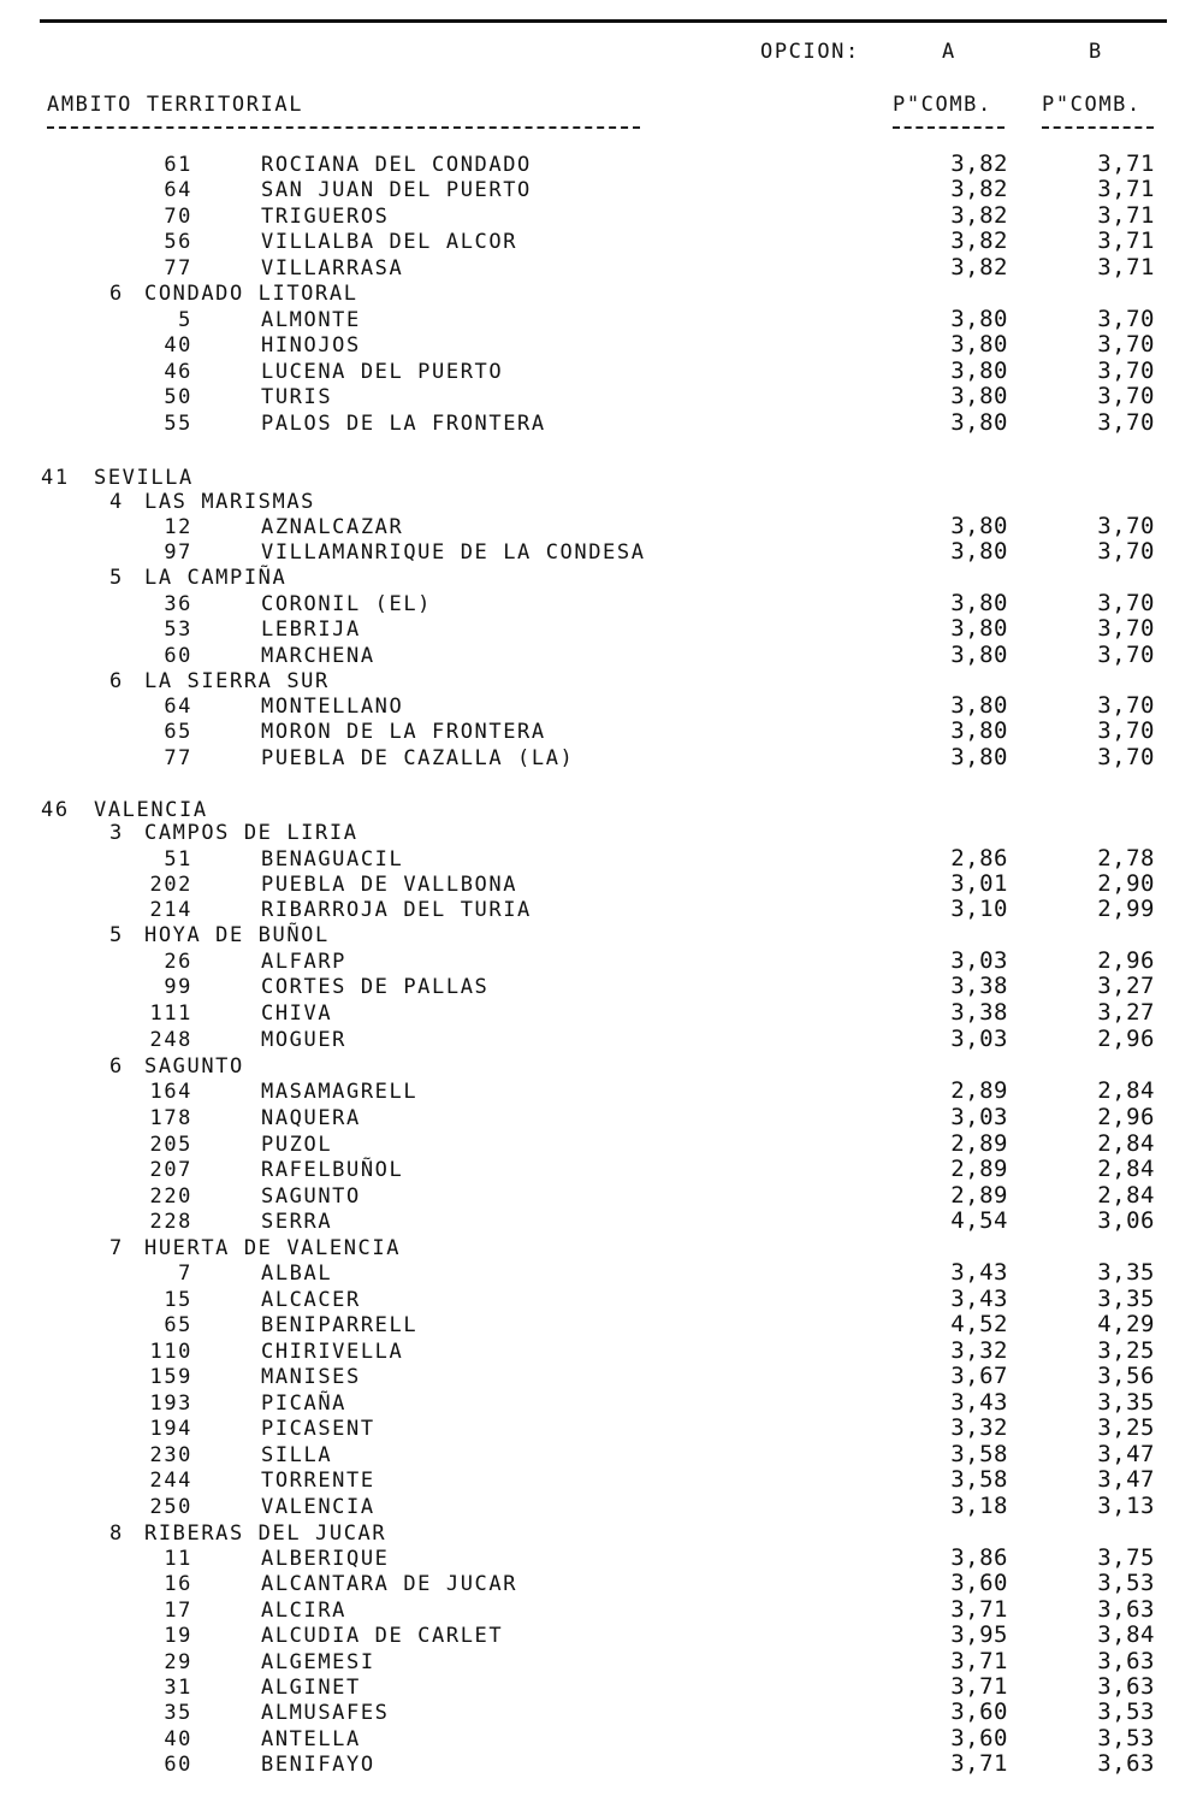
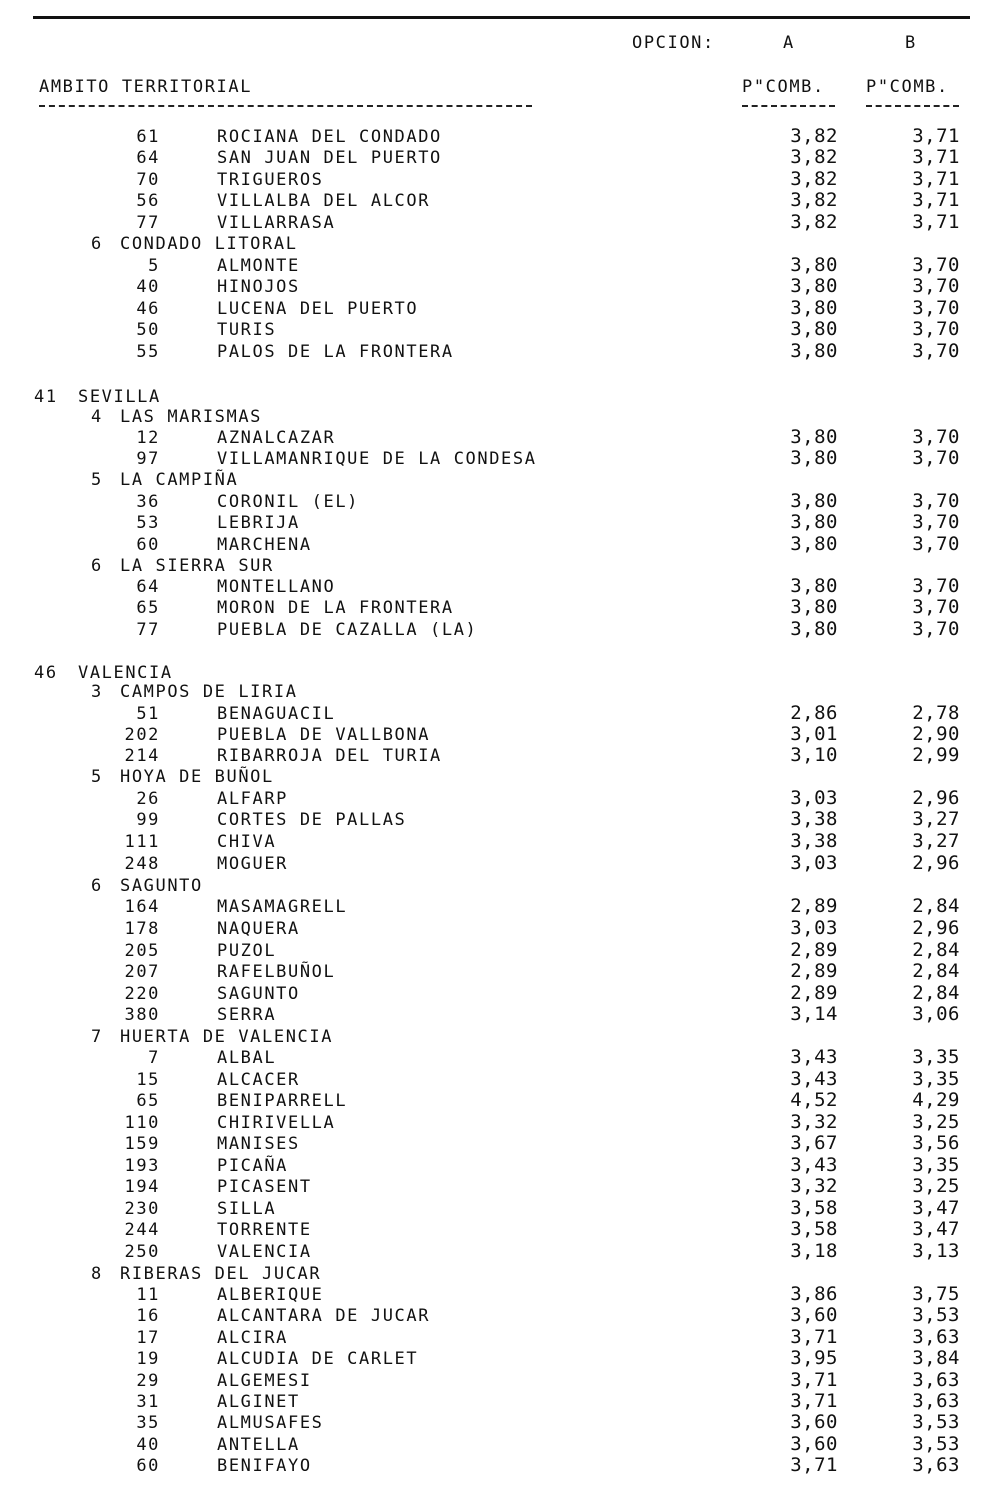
  OPCION:
  A
  B
  AMBITO TERRITORIAL
  P"COMB.
  P"COMB.
  61
  ROCIANA DEL CONDADO
  3,82
  3,71
  64
  SAN JUAN DEL PUERTO
  3,82
  3,71
  70
  TRIGUEROS
  3,82
  3,71
  56
  VILLALBA DEL ALCOR
  3,82
  3,71
  77
  VILLARRASA
  3,82
  3,71
  6
  CONDADO LITORAL
  5
  ALMONTE
  3,80
  3,70
  40
  HINOJOS
  3,80
  3,70
  46
  LUCENA DEL PUERTO
  3,80
  3,70
  50
  TURIS
  3,80
  3,70
  55
  PALOS DE LA FRONTERA
  3,80
  3,70
  41
  SEVILLA
  4
  LAS MARISMAS
  12
  AZNALCAZAR
  3,80
  3,70
  97
  VILLAMANRIQUE DE LA CONDESA
  3,80
  3,70
  5
  LA CAMPIÑA
  36
  CORONIL (EL)
  3,80
  3,70
  53
  LEBRIJA
  3,80
  3,70
  60
  MARCHENA
  3,80
  3,70
  6
  LA SIERRA SUR
  64
  MONTELLANO
  3,80
  3,70
  65
  MORON DE LA FRONTERA
  3,80
  3,70
  77
  PUEBLA DE CAZALLA (LA)
  3,80
  3,70
  46
  VALENCIA
  3
  CAMPOS DE LIRIA
  51
  BENAGUACIL
  2,86
  2,78
  202
  PUEBLA DE VALLBONA
  3,01
  2,90
  214
  RIBARROJA DEL TURIA
  3,10
  2,99
  5
  HOYA DE BUÑOL
  26
  ALFARP
  3,03
  2,96
  99
  CORTES DE PALLAS
  3,38
  3,27
  111
  CHIVA
  3,38
  3,27
  248
  MOGUER
  3,03
  2,96
  6
  SAGUNTO
  164
  MASAMAGRELL
  2,89
  2,84
  178
  NAQUERA
  3,03
  2,96
  205
  PUZOL
  2,89
  2,84
  207
  RAFELBUÑOL
  2,89
  2,84
  220
  SAGUNTO
  2,89
  2,84
- 228
+ 380
  SERRA
- 4,54
+ 3,14
  3,06
  7
  HUERTA DE VALENCIA
  7
  ALBAL
  3,43
  3,35
  15
  ALCACER
  3,43
  3,35
  65
  BENIPARRELL
  4,52
  4,29
  110
  CHIRIVELLA
  3,32
  3,25
  159
  MANISES
  3,67
  3,56
  193
  PICAÑA
  3,43
  3,35
  194
  PICASENT
  3,32
  3,25
  230
  SILLA
  3,58
  3,47
  244
  TORRENTE
  3,58
  3,47
  250
  VALENCIA
  3,18
  3,13
  8
  RIBERAS DEL JUCAR
  11
  ALBERIQUE
  3,86
  3,75
  16
  ALCANTARA DE JUCAR
  3,60
  3,53
  17
  ALCIRA
  3,71
  3,63
  19
  ALCUDIA DE CARLET
  3,95
  3,84
  29
  ALGEMESI
  3,71
  3,63
  31
  ALGINET
  3,71
  3,63
  35
  ALMUSAFES
  3,60
  3,53
  40
  ANTELLA
  3,60
  3,53
  60
  BENIFAYO
  3,71
  3,63
